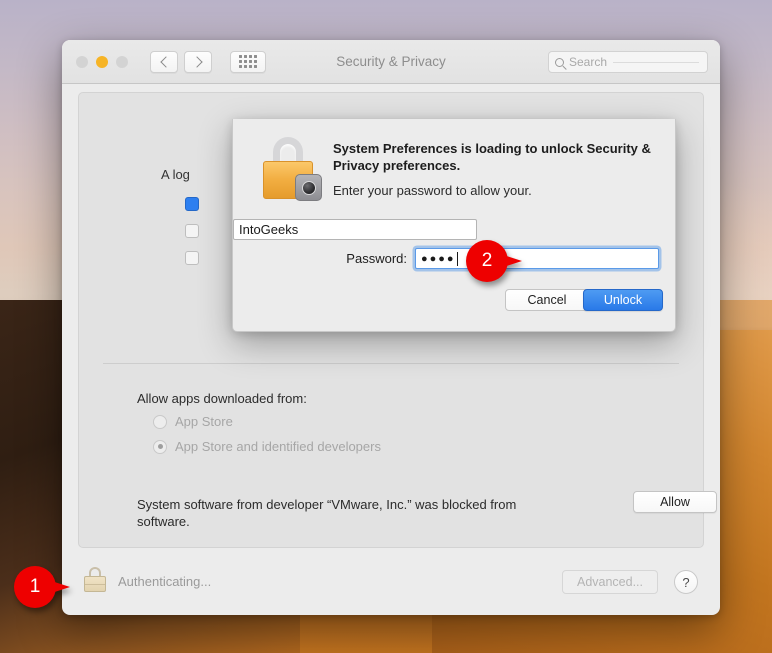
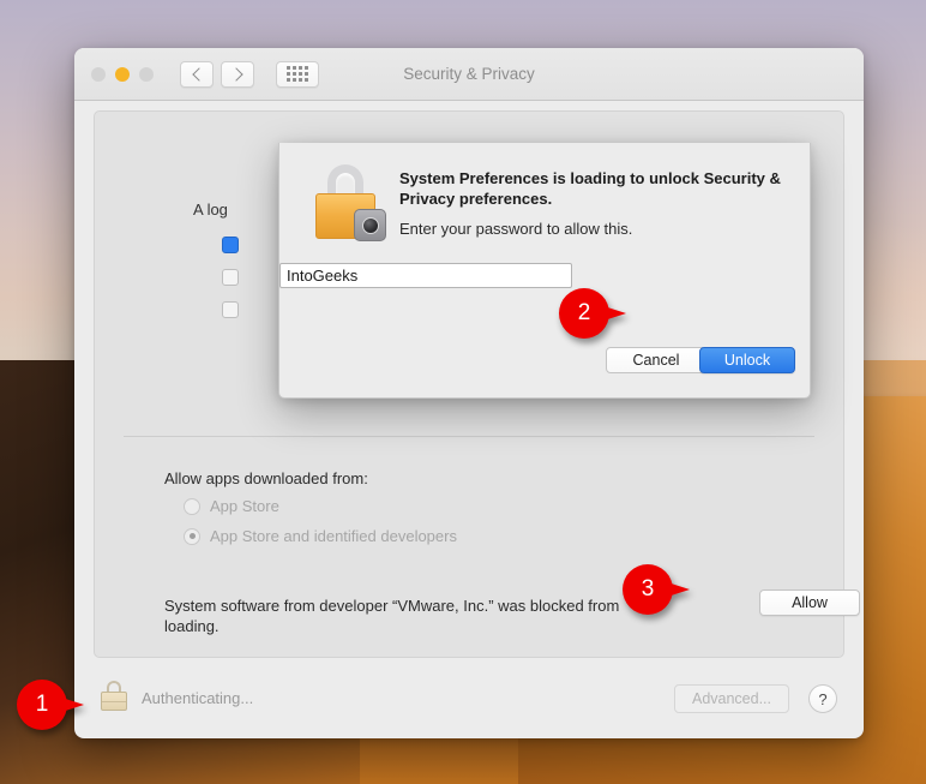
  Security & Privacy
- Search
  A log
  Allow apps downloaded from:
  App Store
  App Store and identified developers
- System software from developer “VMware, Inc.” was blocked from software.
+ System software from developer “VMware, Inc.” was blocked from loading.
  Allow
  Authenticating...
  Advanced...
  ?
  System Preferences is loading to unlock Security & Privacy preferences.
- Enter your password to allow your.
+ Enter your password to allow this.
  IntoGeeks
- Password:
- ●●●●
  Cancel
  Unlock
  1
  2
+ 3
